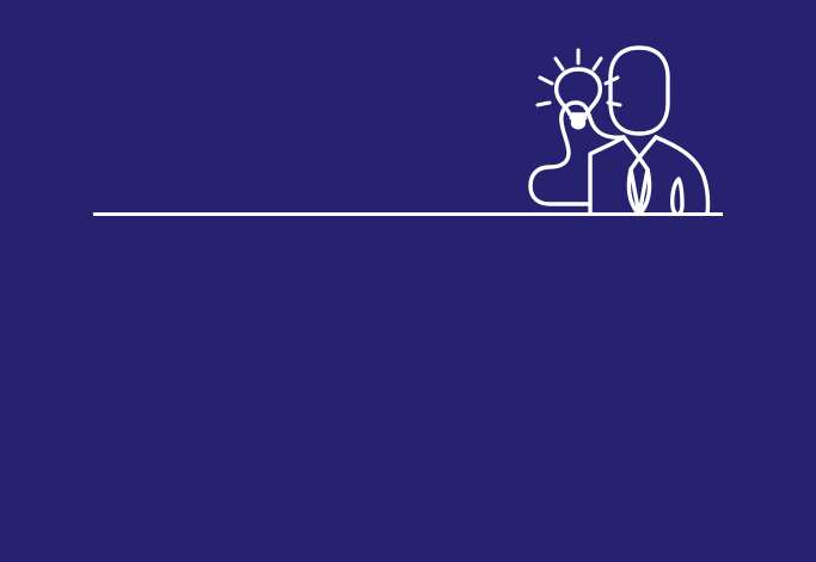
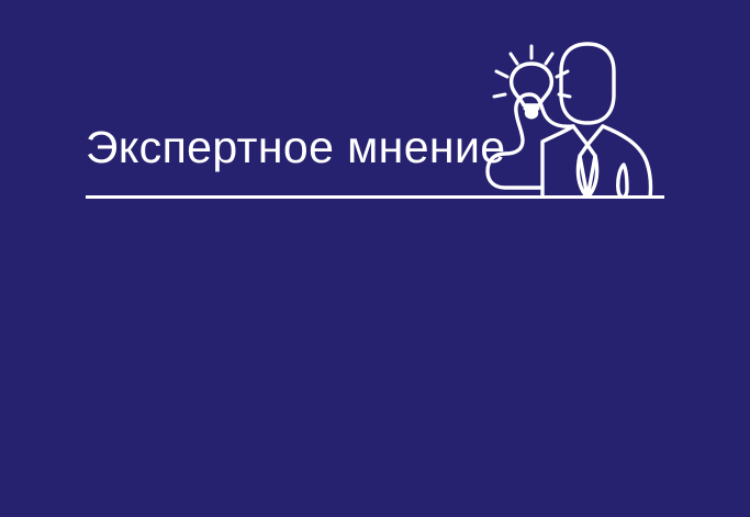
+ Экспертное мнение
